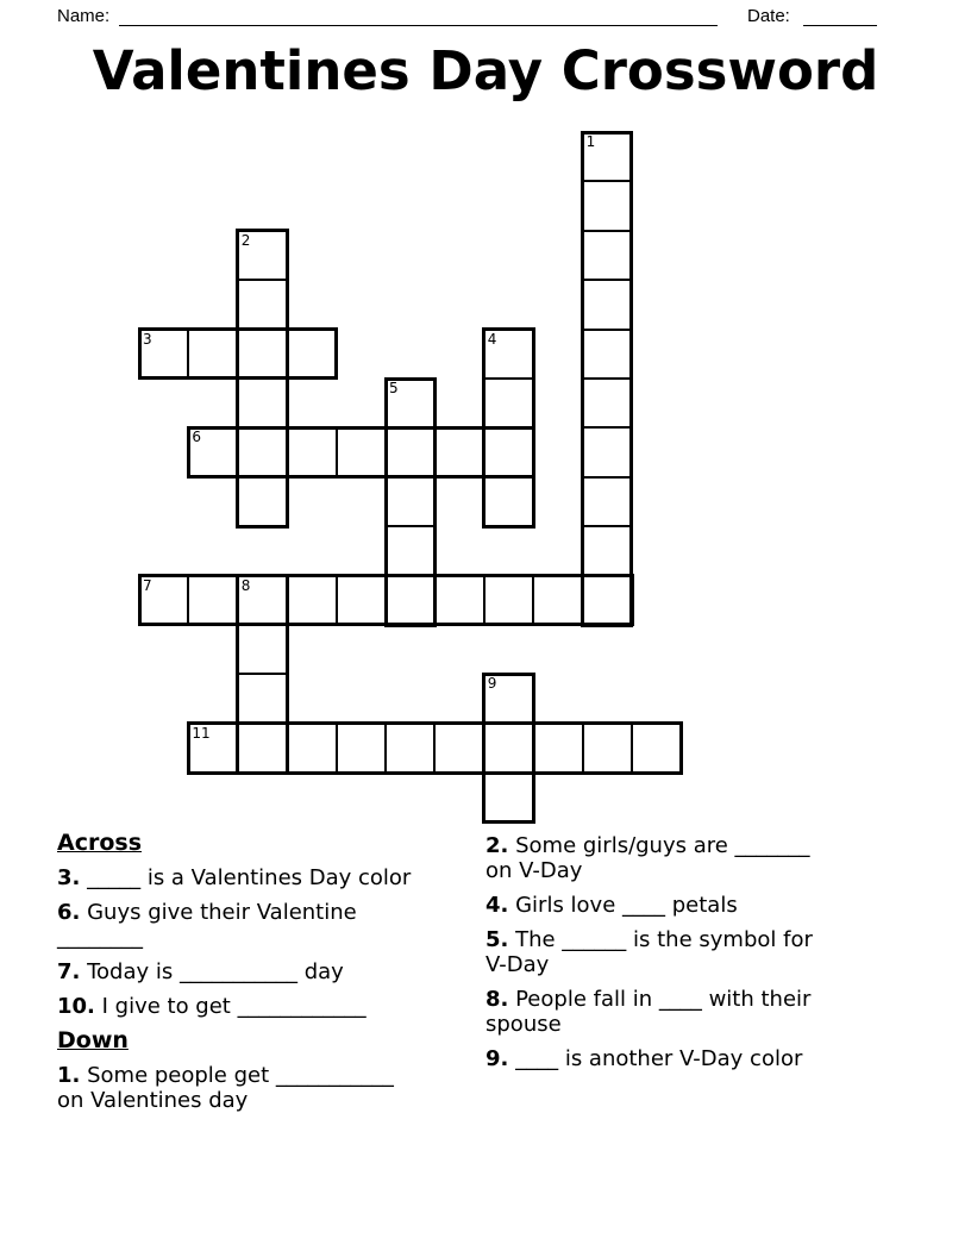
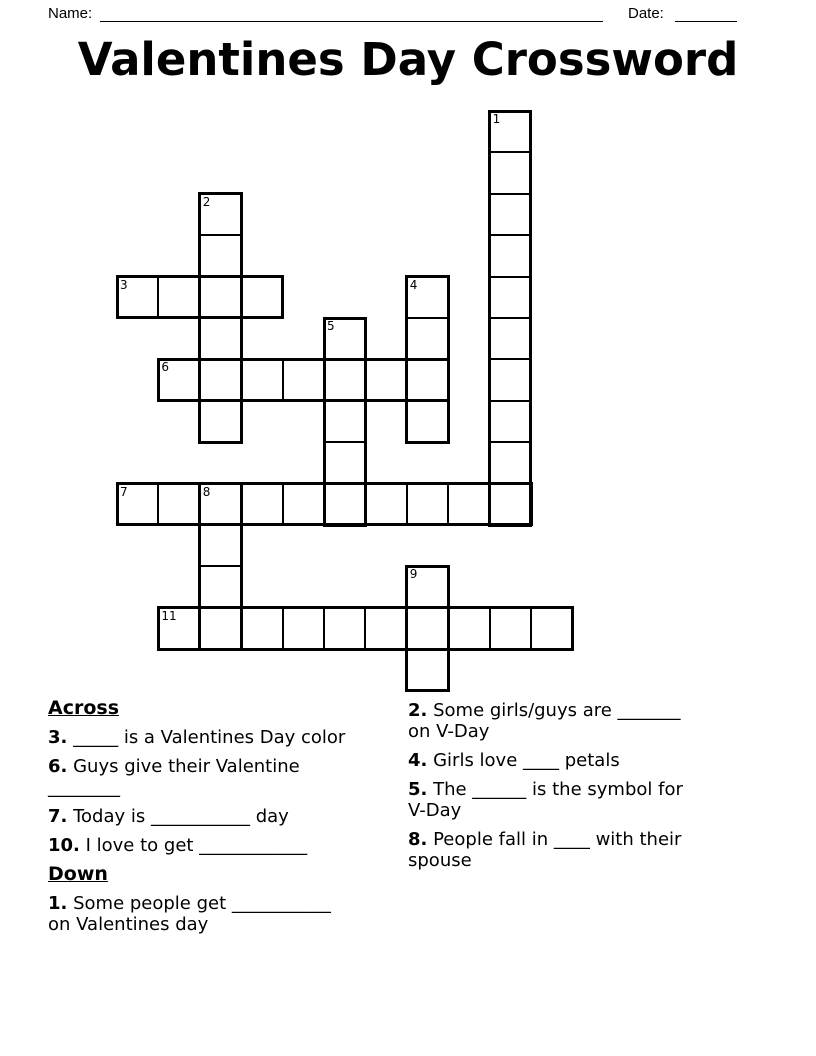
  Name:
  Date:
  Valentines Day Crossword
  1
  2
  3
  4
  5
  6
  7
  8
  9
  11
  Across
  3. _____ is a Valentines Day color
  6. Guys give their Valentine
  ________
  7. Today is ___________ day
- 10. I give to get ____________
+ 10. I love to get ____________
  Down
  1. Some people get ___________
  on Valentines day
  2. Some girls/guys are _______
  on V-Day
  4. Girls love ____ petals
  5. The ______ is the symbol for
  V-Day
  8. People fall in ____ with their
  spouse
- 9. ____ is another V-Day color
